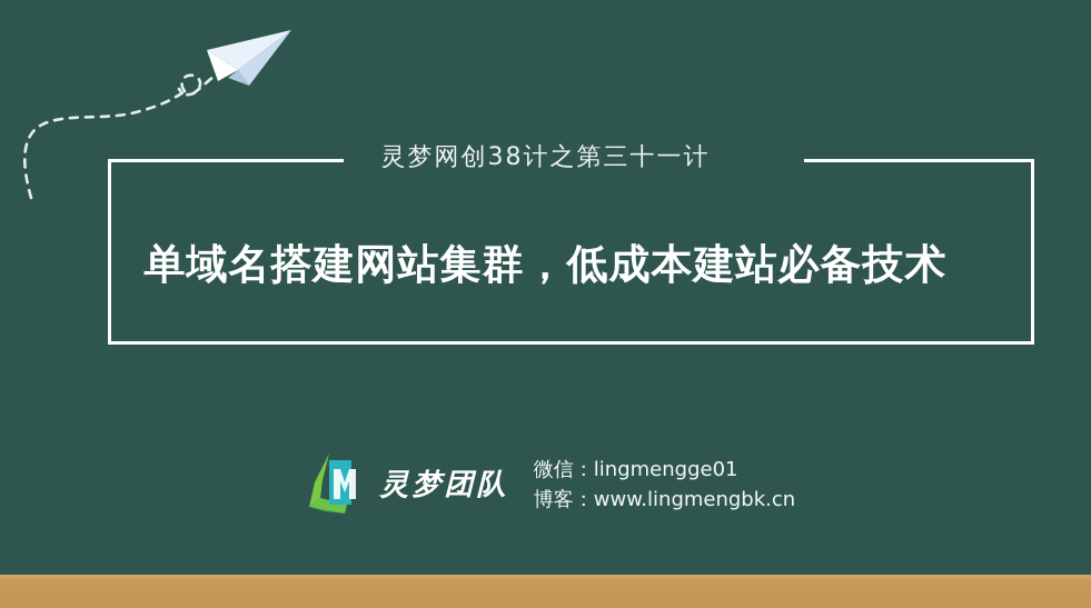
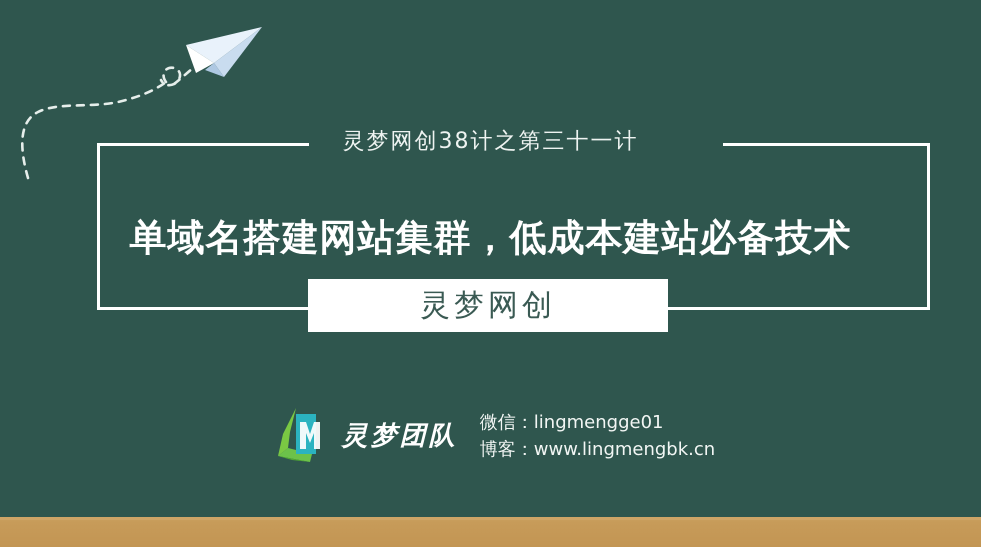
  灵梦网创38计之第三十一计
  单域名搭建网站集群，低成本建站必备技术
+ 灵梦网创
  灵梦团队
  微信：
  lingmengge01
  博客：
  www.lingmengbk.cn
